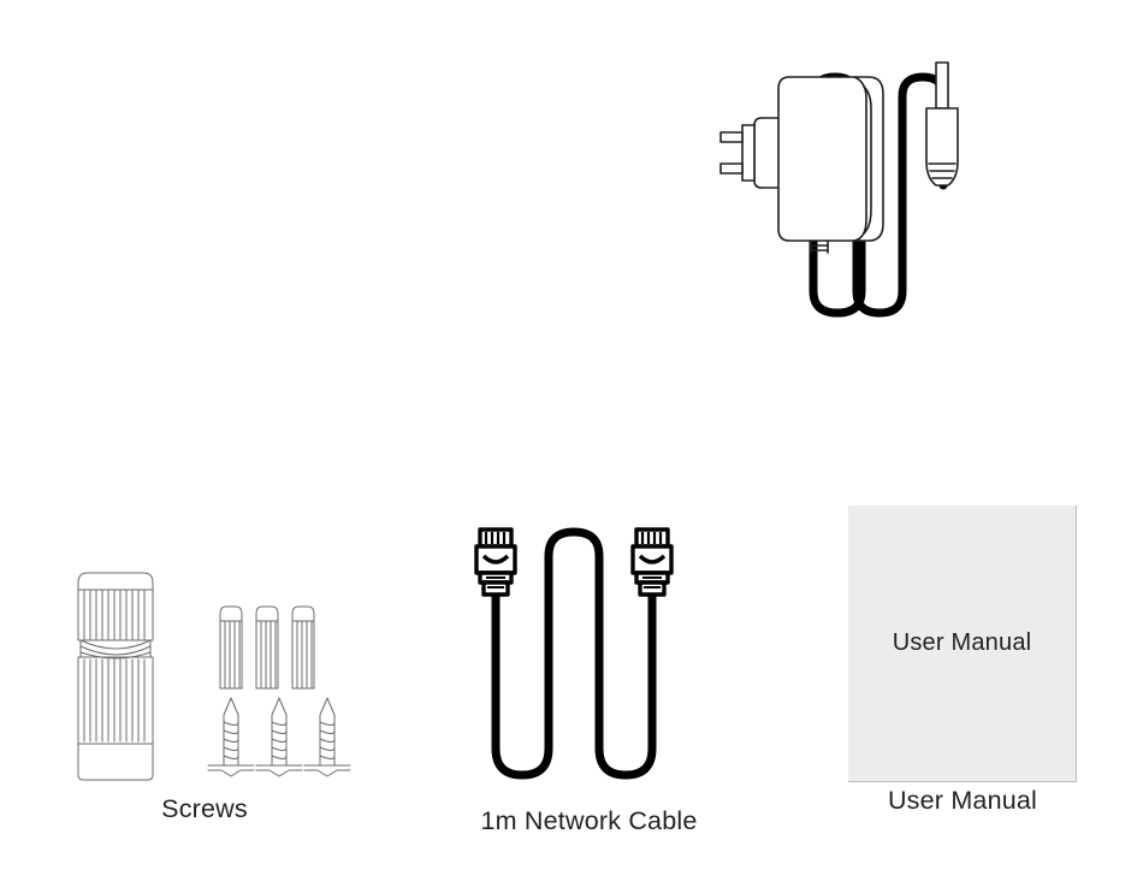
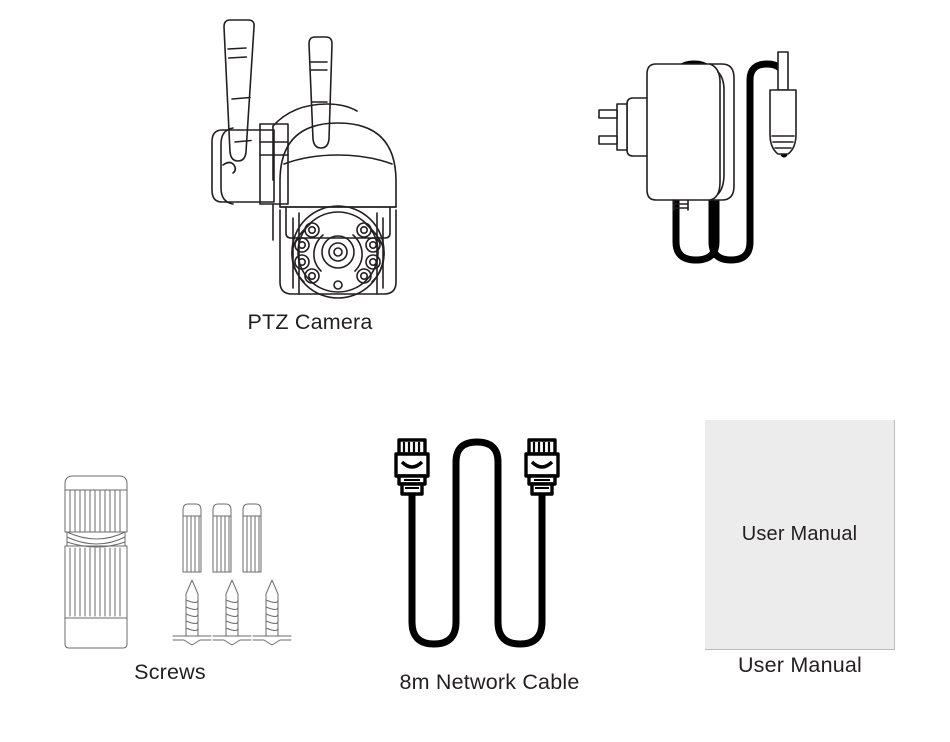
+ PTZ Camera
  Screws
- 1m Network Cable
+ 8m Network Cable
  User Manual
  User Manual
